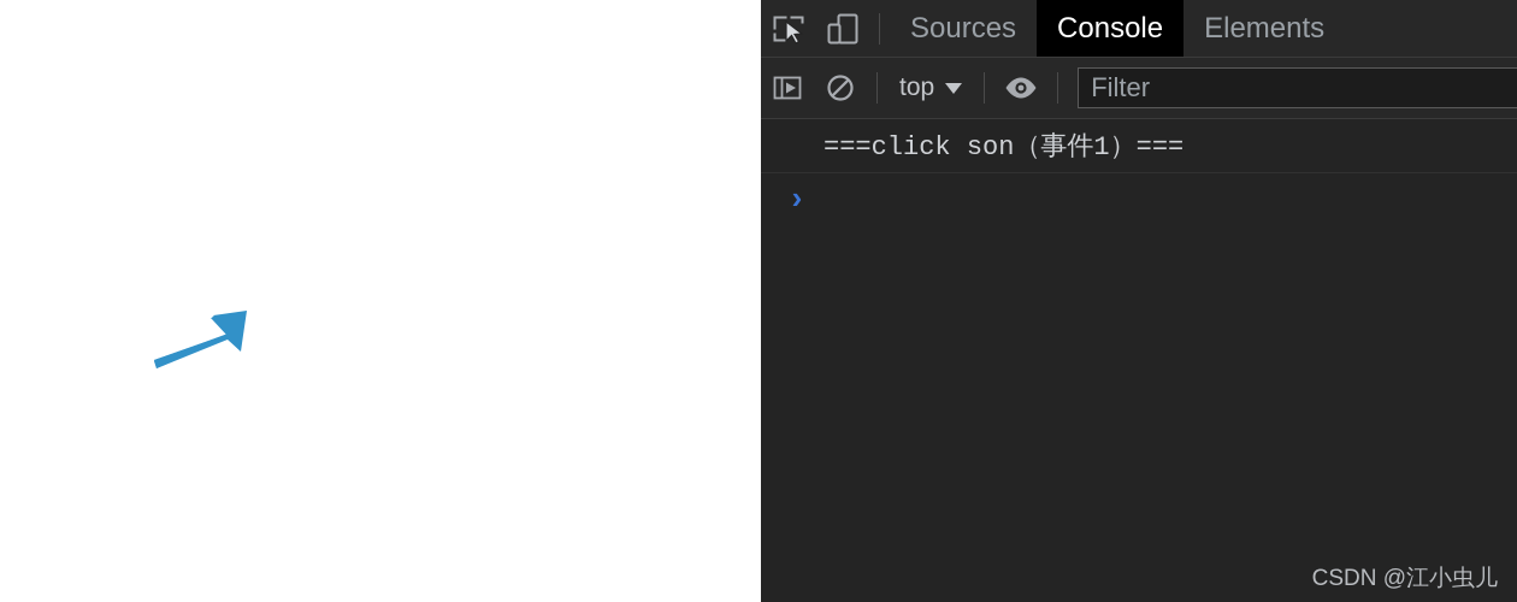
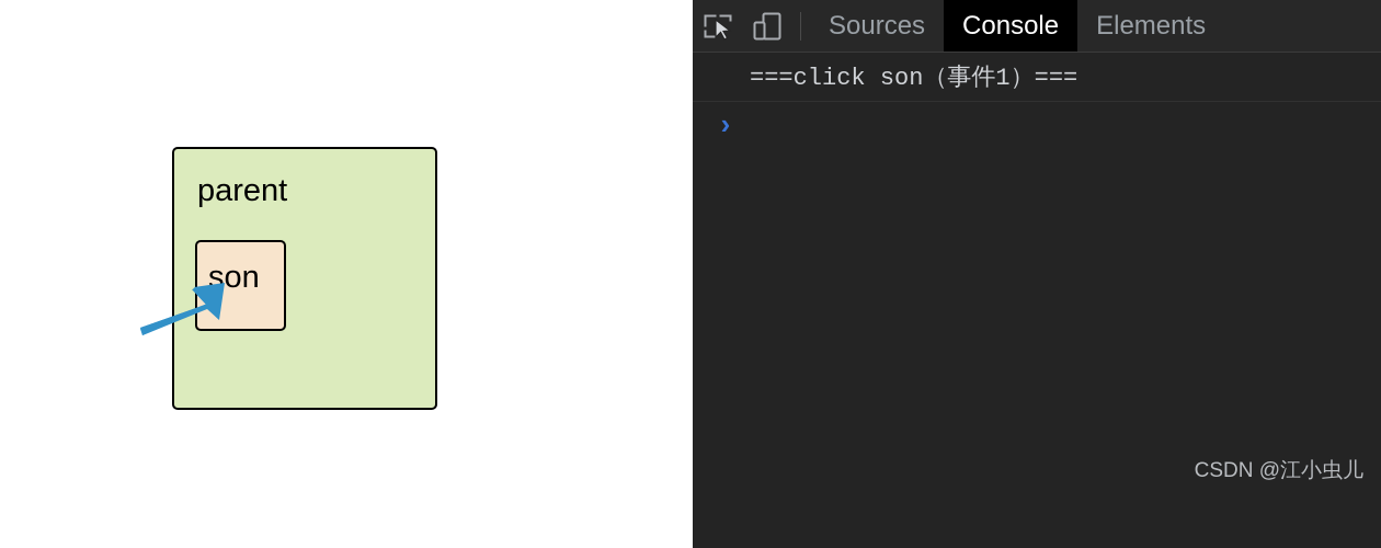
+ parent
+ son
  Sources
  Console
  Elements
- top
- Filter
  ===click son（事件1）===
  ›
  CSDN @江小虫儿
